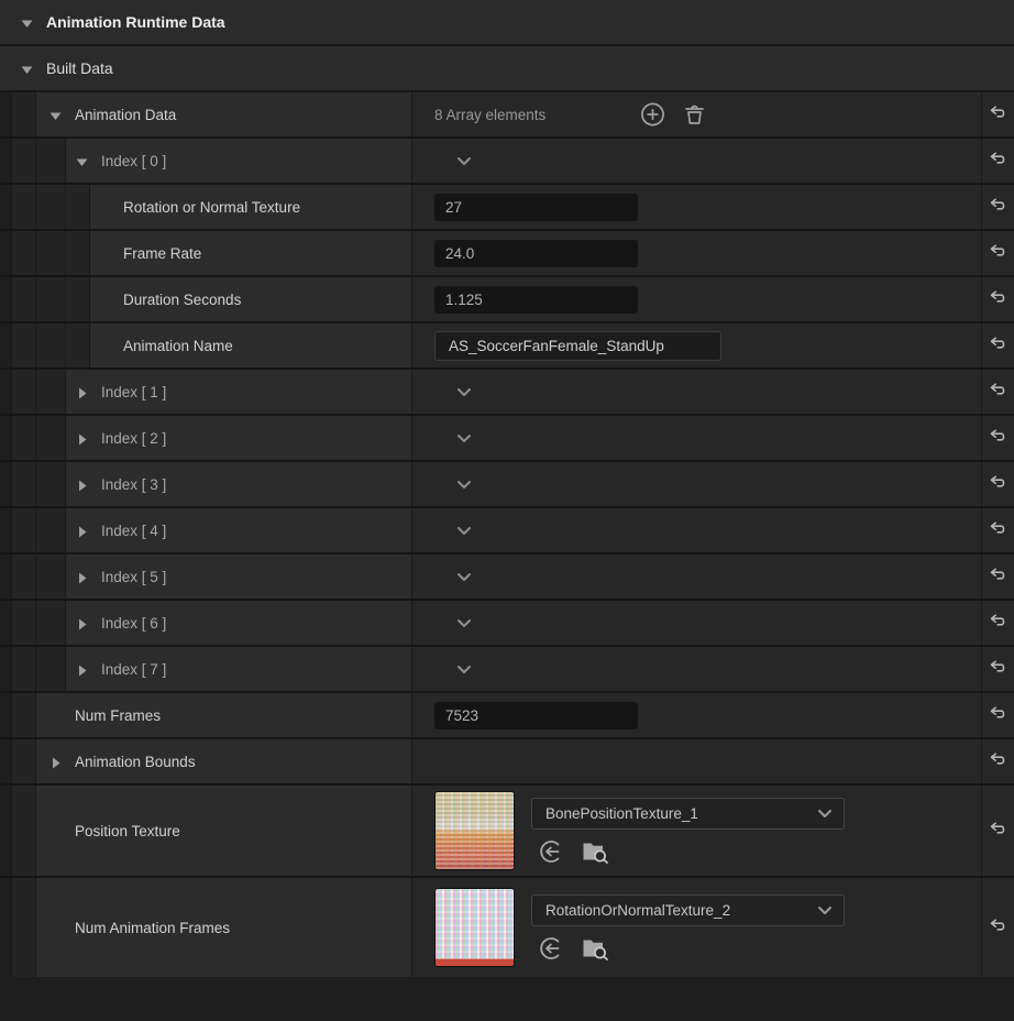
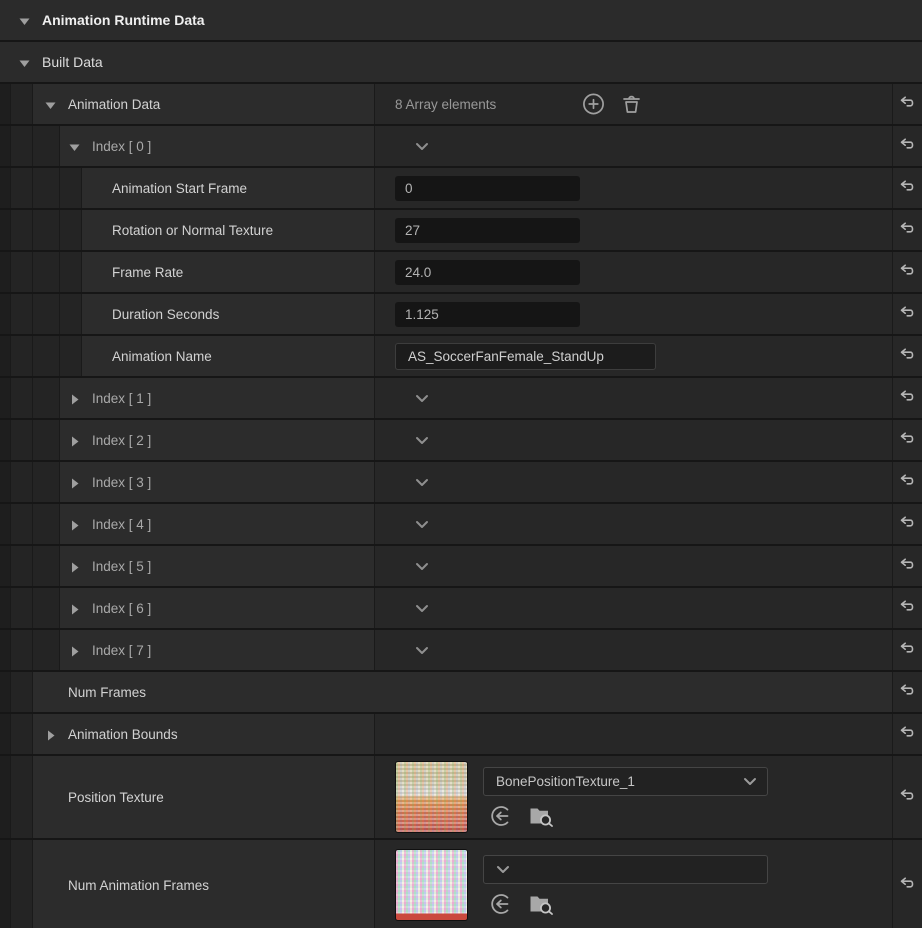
  Animation Runtime Data
  Built Data
  Animation Data
  8 Array elements
  Index [ 0 ]
+ Animation Start Frame
+ 0
  Rotation or Normal Texture
  27
  Frame Rate
  24.0
  Duration Seconds
  1.125
  Animation Name
  AS_SoccerFanFemale_StandUp
  Index [ 1 ]
  Index [ 2 ]
  Index [ 3 ]
  Index [ 4 ]
  Index [ 5 ]
  Index [ 6 ]
  Index [ 7 ]
  Num Frames
- 7523
  Animation Bounds
  Position Texture
  BonePositionTexture_1
  Num Animation Frames
- RotationOrNormalTexture_2
